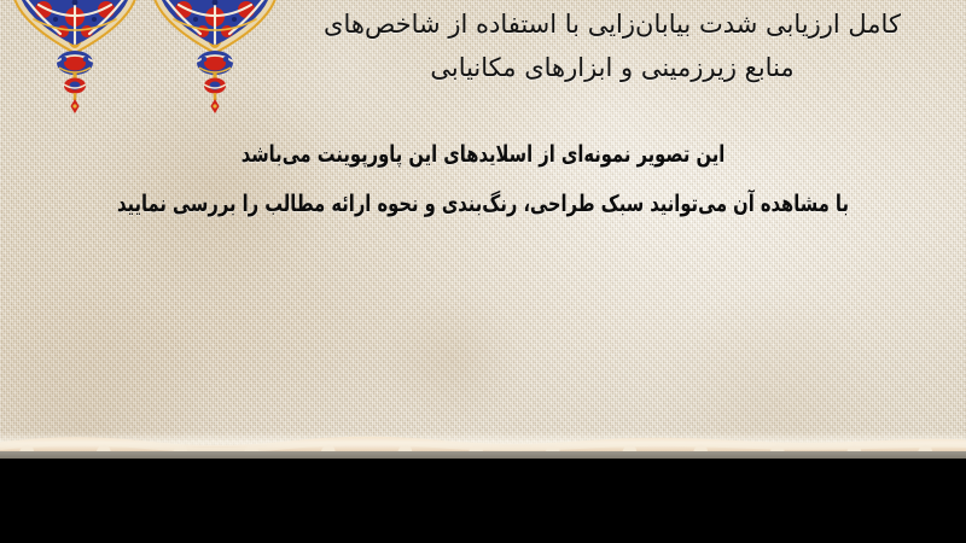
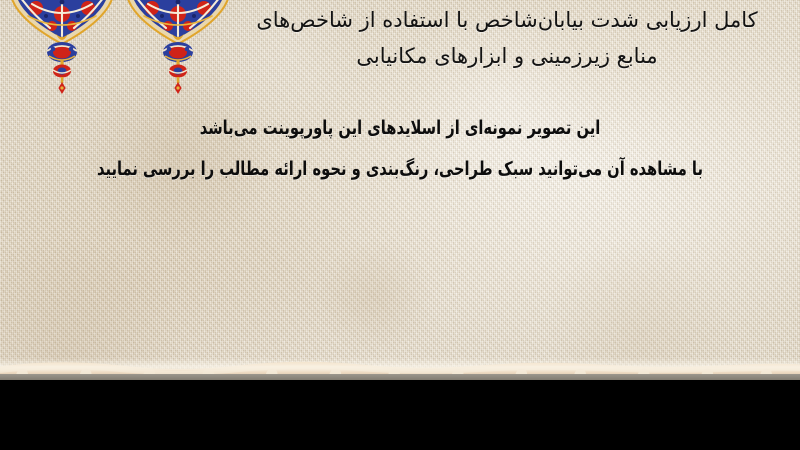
- کامل ارزیابی شدت بیابان‌زایی با استفاده از شاخص‌های
+ کامل ارزیابی شدت بیابان‌شاخص با استفاده از شاخص‌های
  منابع زیرزمینی و ابزارهای مکانیابی
  این تصویر نمونهای از اسلایدهای این پاورپوینت می‌باشد
  با مشاهده آن می‌توانید سبک طراحی، رنگ‌بندی و نحوه ارائه مطالب را بررسی نمایید
